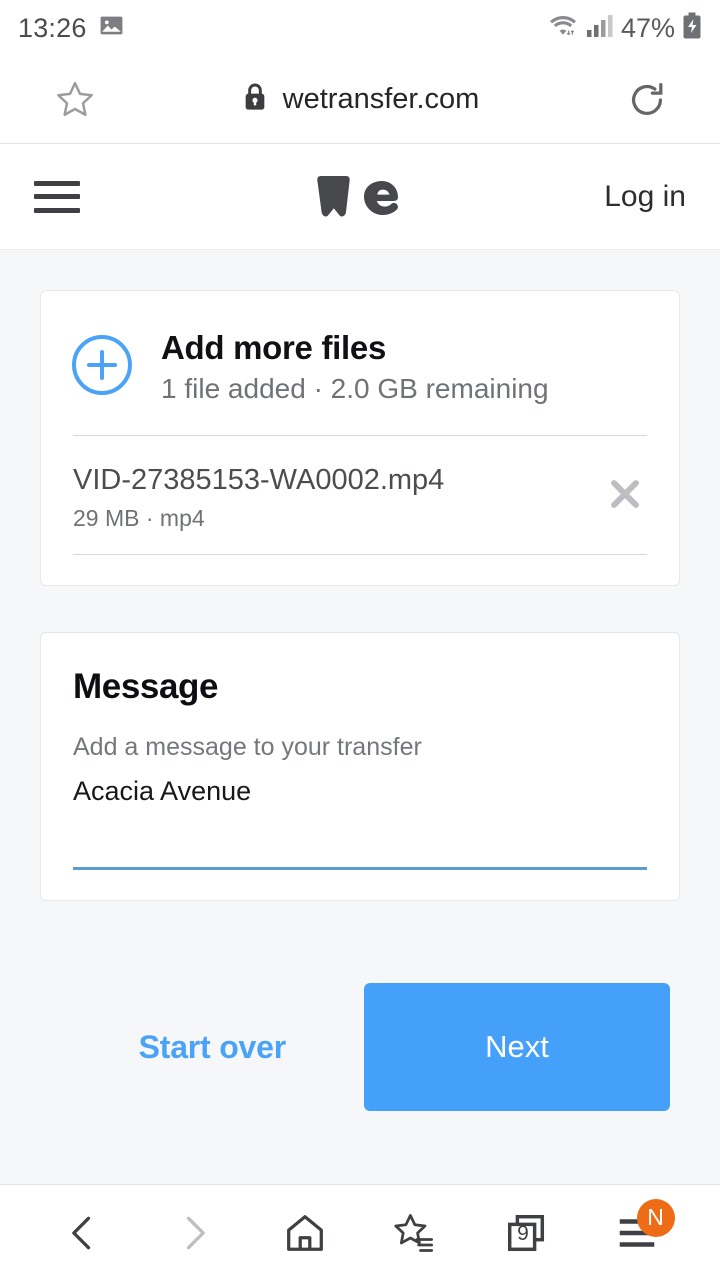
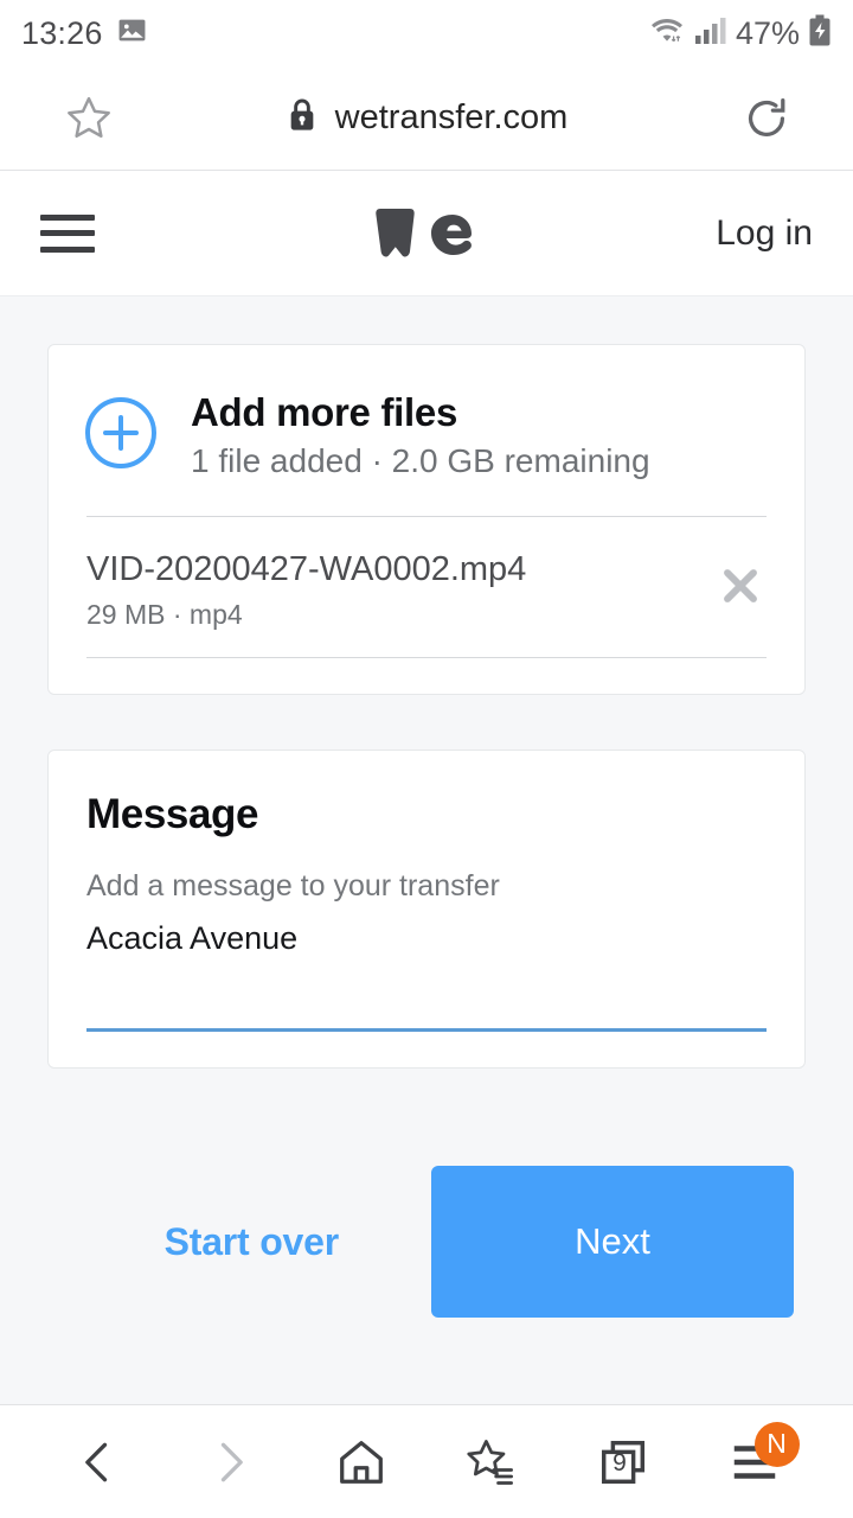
  13:26
  47%
  wetransfer.com
  Log in
  Add more files
  1 file added · 2.0 GB remaining
- VID-27385153-WA0002.mp4
+ VID-20200427-WA0002.mp4
  29 MB · mp4
  Message
  Add a message to your transfer
  Acacia Avenue
  Start over
  Next
  9
  N
